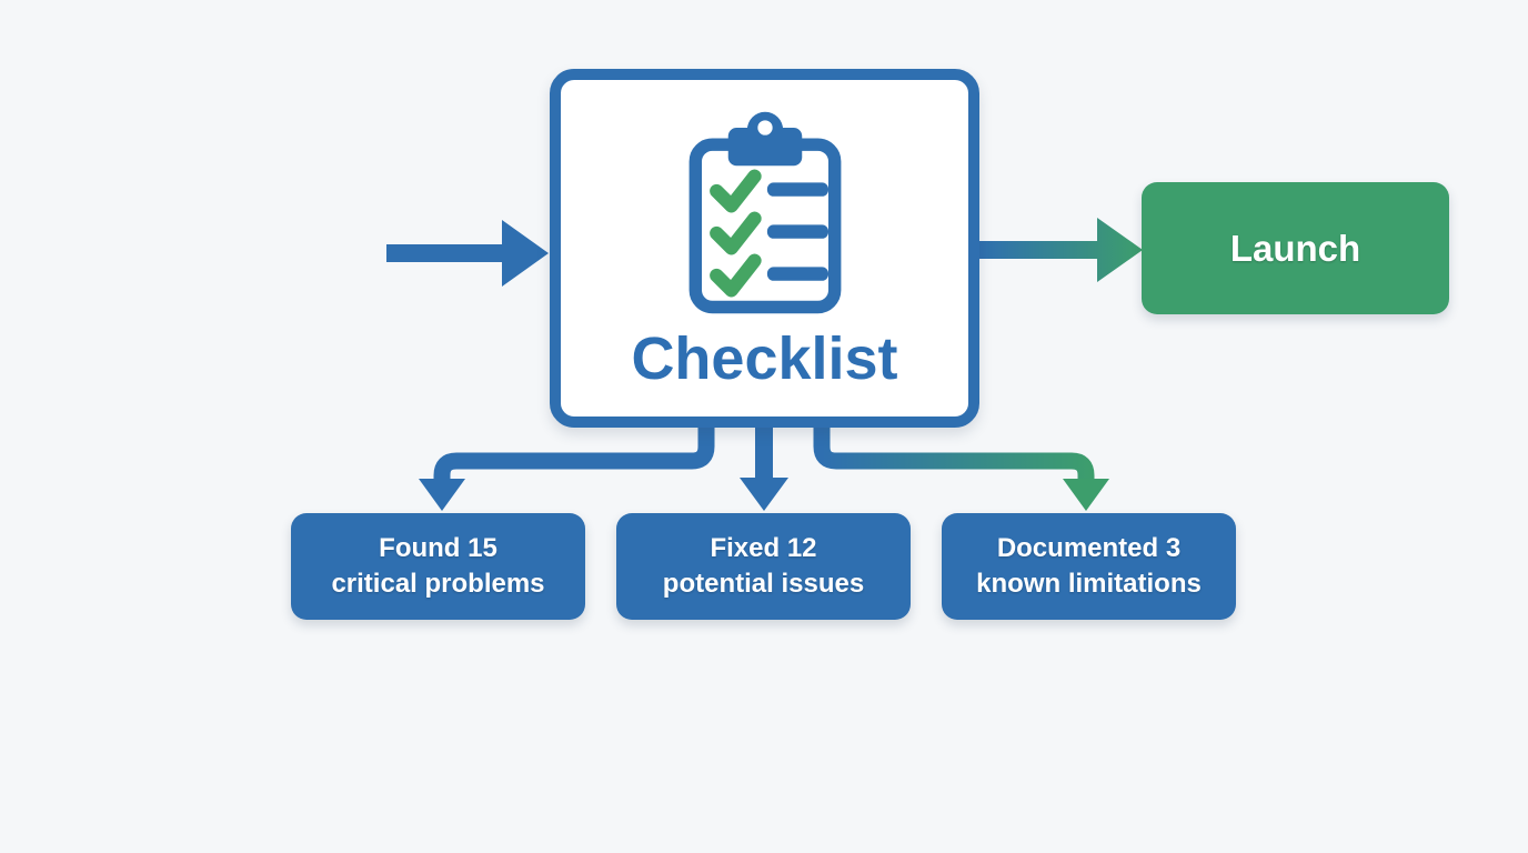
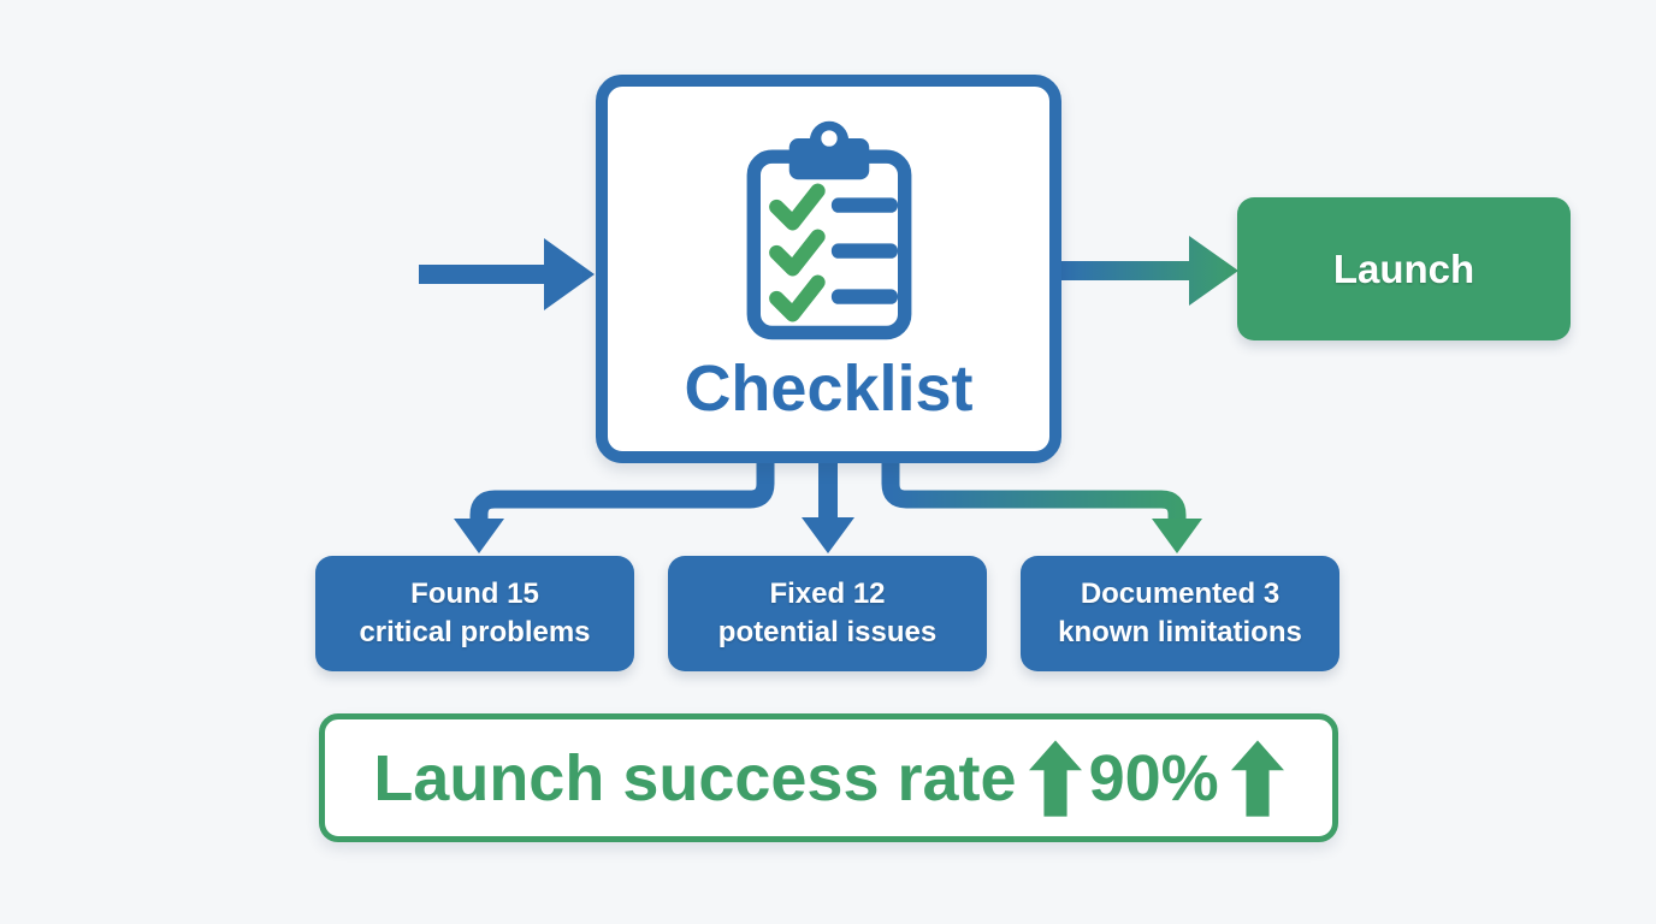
  Checklist
  Launch
  Found 15
  critical problems
  Fixed 12
  potential issues
  Documented 3
  known limitations
+ Launch success rate
+ 90%
